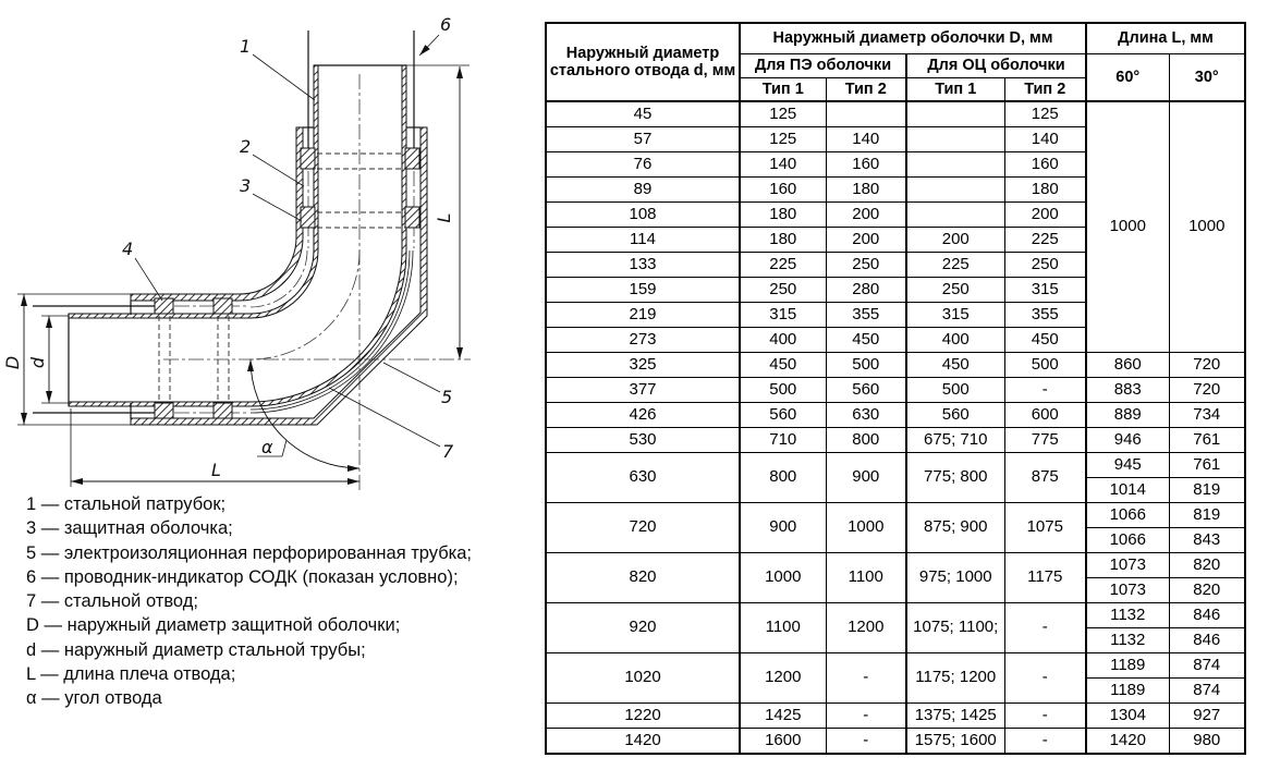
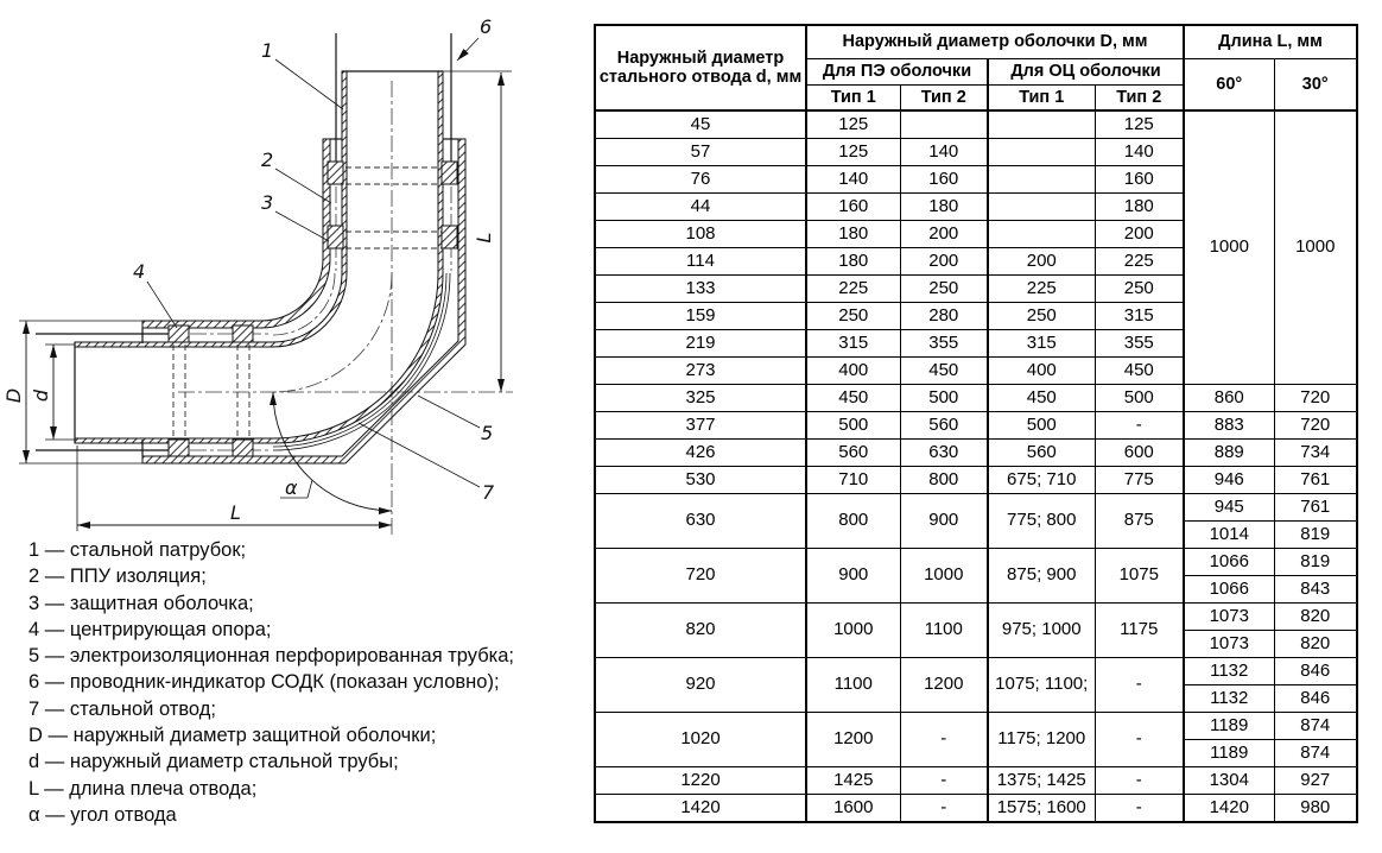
  1
  2
  3
  4
  5
  6
  7
  L
  α
  1 — стальной патрубок;
+ 2 — ППУ изоляция;
  3 — защитная оболочка;
+ 4 — центрирующая опора;
  5 — электроизоляционная перфорированная трубка;
  6 — проводник-индикатор СОДК (показан условно);
  7 — стальной отвод;
  D — наружный диаметр защитной оболочки;
  d — наружный диаметр стальной трубы;
  L — длина плеча отвода;
  α — угол отвода
  Наружный диаметр стального отвода d, мм	Наружный диаметр оболочки D, мм	Длина L, мм
  Для ПЭ оболочки	Для ОЦ оболочки	60°	30°
  Тип 1	Тип 2	Тип 1	Тип 2
  45	125			125	1000	1000
  57	125	140		140
  76	140	160		160
- 89	160	180		180
+ 44	160	180		180
  108	180	200		200
  114	180	200	200	225
  133	225	250	225	250
  159	250	280	250	315
  219	315	355	315	355
  273	400	450	400	450
  325	450	500	450	500	860	720
  377	500	560	500	-	883	720
  426	560	630	560	600	889	734
  530	710	800	675; 710	775	946	761
  630	800	900	775; 800	875	945	761
  1014	819
  720	900	1000	875; 900	1075	1066	819
  1066	843
  820	1000	1100	975; 1000	1175	1073	820
  1073	820
  920	1100	1200	1075; 1100;	-	1132	846
  1132	846
  1020	1200	-	1175; 1200	-	1189	874
  1189	874
  1220	1425	-	1375; 1425	-	1304	927
  1420	1600	-	1575; 1600	-	1420	980
